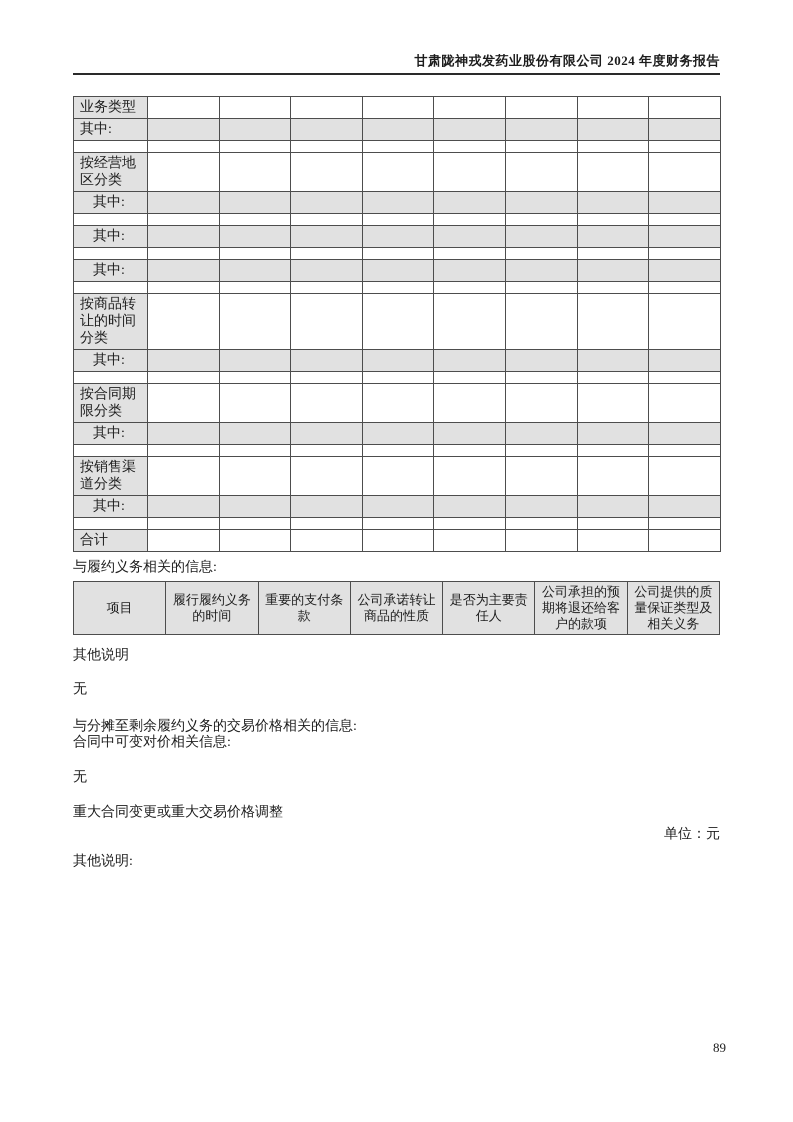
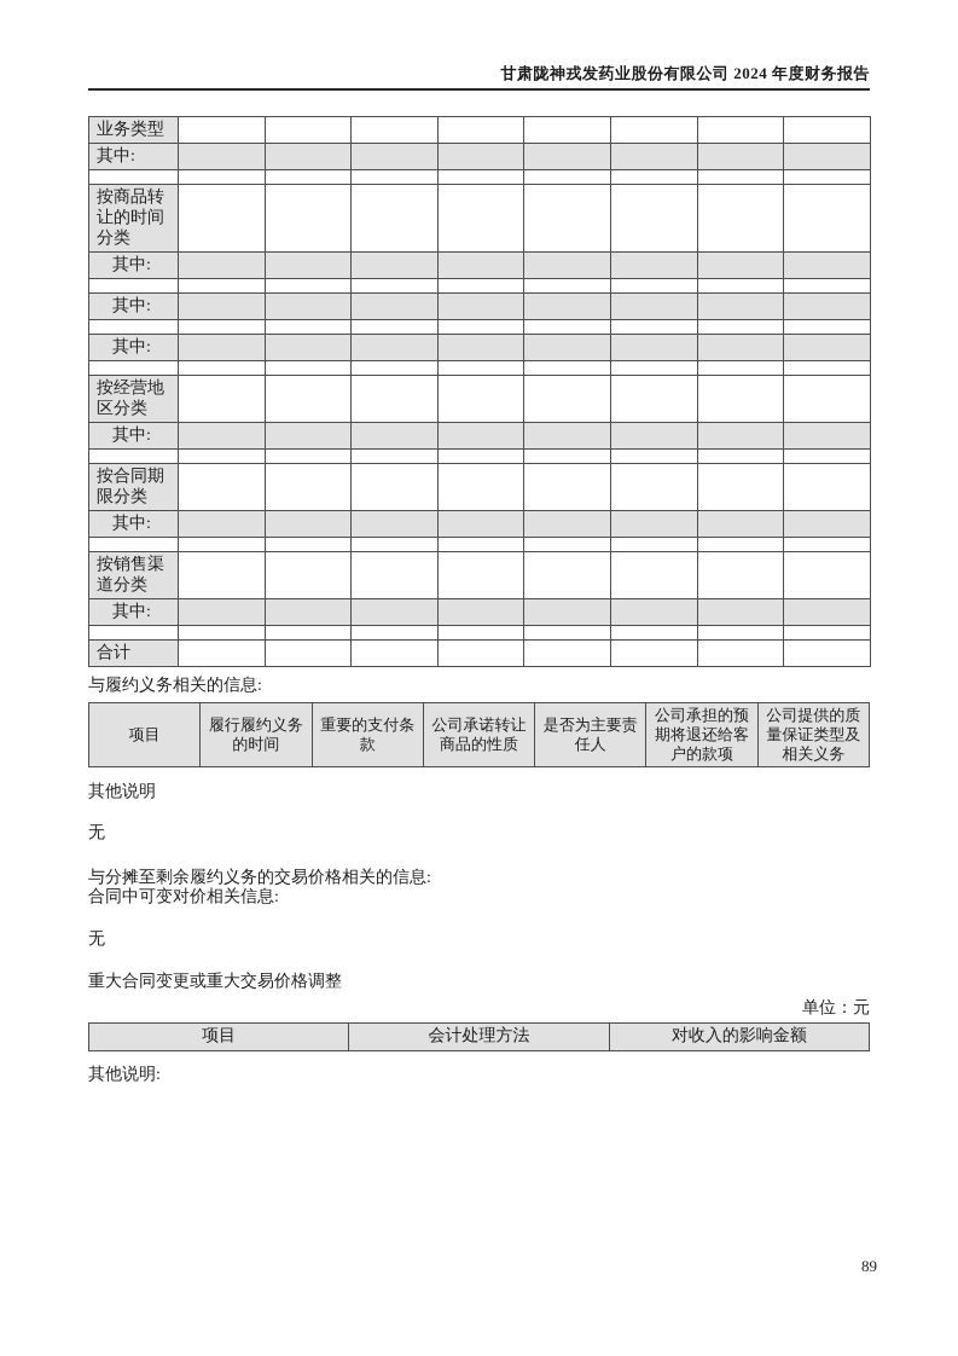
  甘肃陇神戎发药业股份有限公司 2024 年度财务报告
  业务类型
  其中:
- 按经营地区分类
+ 按商品转让的时间分类
  其中:
  其中:
  其中:
- 按商品转让的时间分类
+ 按经营地区分类
  其中:
  按合同期限分类
  其中:
  按销售渠道分类
  其中:
  合计
  与履约义务相关的信息:
  项目	履行履约义务的时间	重要的支付条款	公司承诺转让商品的性质	是否为主要责任人	公司承担的预期将退还给客户的款项	公司提供的质量保证类型及相关义务
  其他说明
  无
  与分摊至剩余履约义务的交易价格相关的信息:
  合同中可变对价相关信息:
  无
  重大合同变更或重大交易价格调整
  单位：元
+ 项目	会计处理方法	对收入的影响金额
  其他说明:
  89
